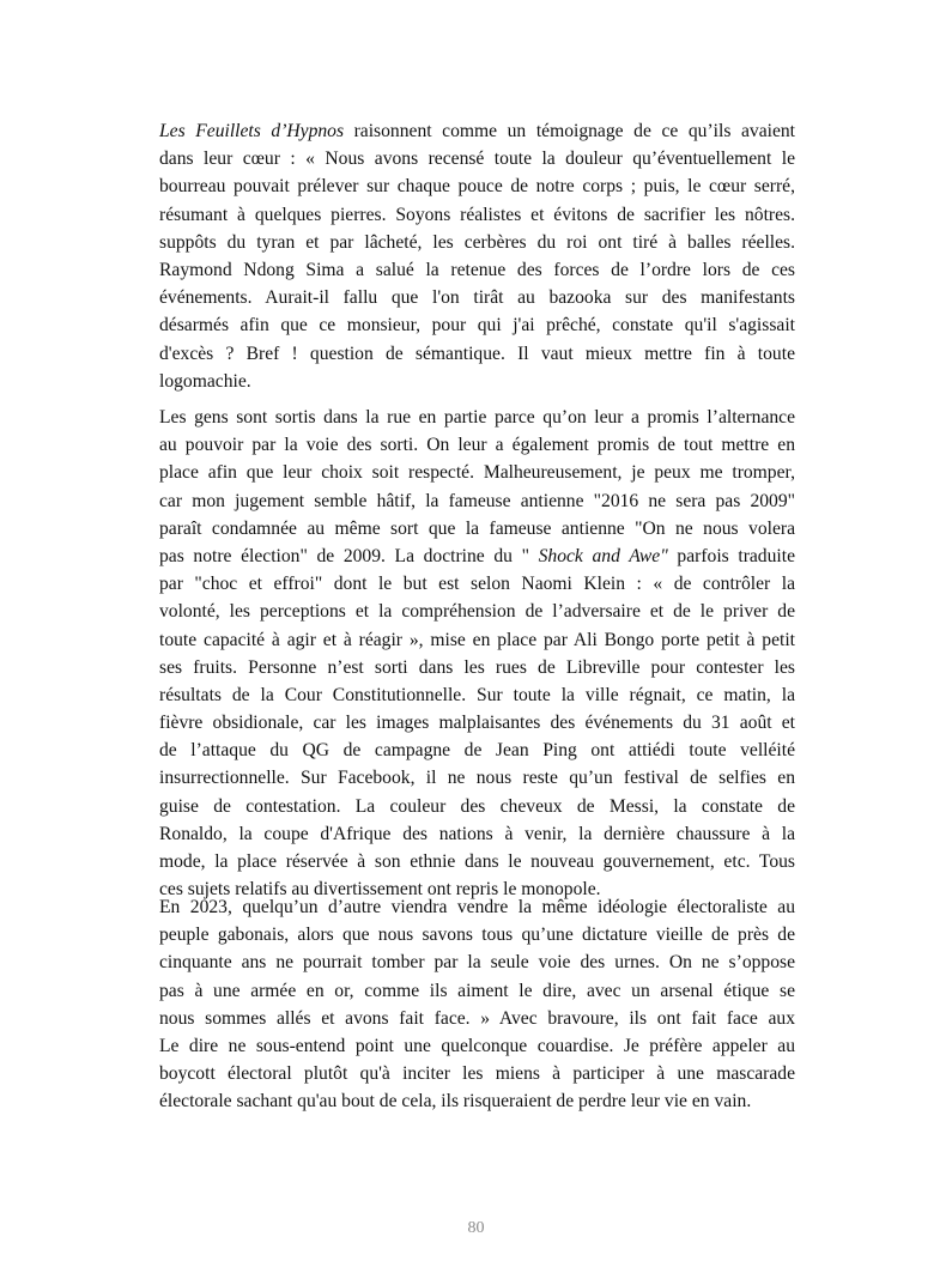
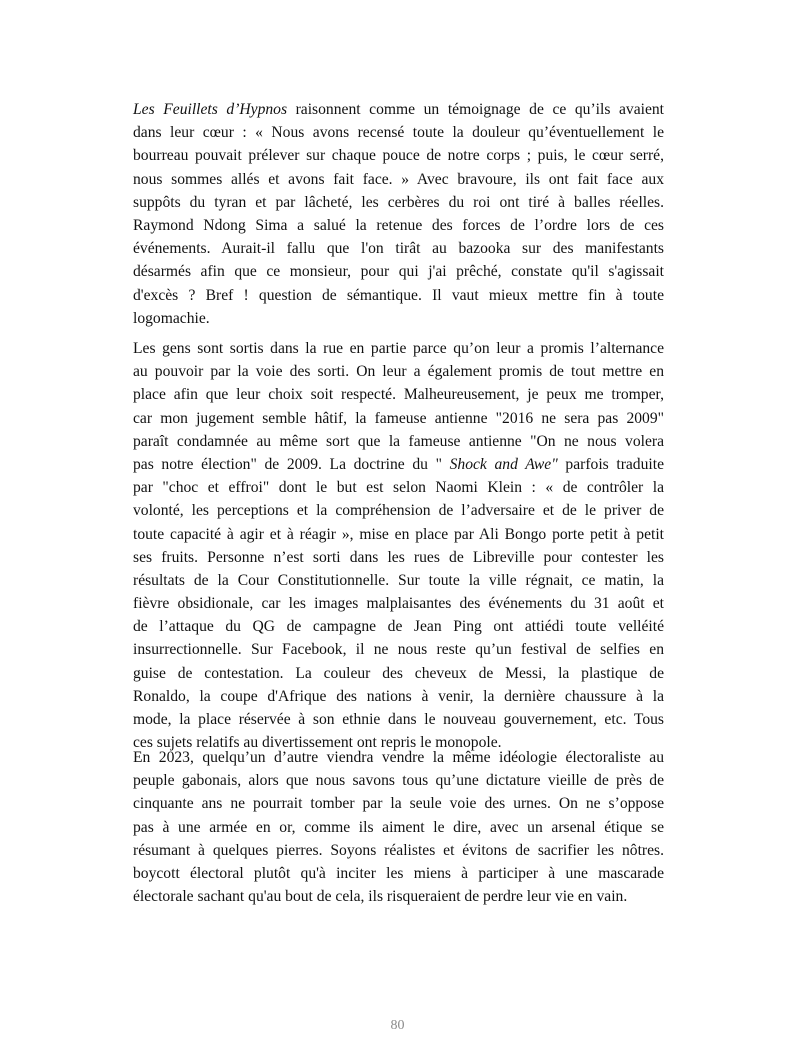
  Les Feuillets d’Hypnos raisonnent comme un témoignage de ce qu’ils avaient
  dans leur cœur : « Nous avons recensé toute la douleur qu’éventuellement le
  bourreau pouvait prélever sur chaque pouce de notre corps ; puis, le cœur serré,
- résumant à quelques pierres. Soyons réalistes et évitons de sacrifier les nôtres.
+ nous sommes allés et avons fait face. » Avec bravoure, ils ont fait face aux
  suppôts du tyran et par lâcheté, les cerbères du roi ont tiré à balles réelles.
  Raymond Ndong Sima a salué la retenue des forces de l’ordre lors de ces
  événements. Aurait-il fallu que l'on tirât au bazooka sur des manifestants
  désarmés afin que ce monsieur, pour qui j'ai prêché, constate qu'il s'agissait
  d'excès ? Bref ! question de sémantique. Il vaut mieux mettre fin à toute
  logomachie.
  Les gens sont sortis dans la rue en partie parce qu’on leur a promis l’alternance
  au pouvoir par la voie des sorti. On leur a également promis de tout mettre en
  place afin que leur choix soit respecté. Malheureusement, je peux me tromper,
  car mon jugement semble hâtif, la fameuse antienne "2016 ne sera pas 2009"
  paraît condamnée au même sort que la fameuse antienne "On ne nous volera
  pas notre élection" de 2009. La doctrine du " Shock and Awe" parfois traduite
  par "choc et effroi" dont le but est selon Naomi Klein : « de contrôler la
  volonté, les perceptions et la compréhension de l’adversaire et de le priver de
  toute capacité à agir et à réagir », mise en place par Ali Bongo porte petit à petit
  ses fruits. Personne n’est sorti dans les rues de Libreville pour contester les
  résultats de la Cour Constitutionnelle. Sur toute la ville régnait, ce matin, la
  fièvre obsidionale, car les images malplaisantes des événements du 31 août et
  de l’attaque du QG de campagne de Jean Ping ont attiédi toute velléité
  insurrectionnelle. Sur Facebook, il ne nous reste qu’un festival de selfies en
- guise de contestation. La couleur des cheveux de Messi, la constate de
+ guise de contestation. La couleur des cheveux de Messi, la plastique de
  Ronaldo, la coupe d'Afrique des nations à venir, la dernière chaussure à la
  mode, la place réservée à son ethnie dans le nouveau gouvernement, etc. Tous
  ces sujets relatifs au divertissement ont repris le monopole.
  En 2023, quelqu’un d’autre viendra vendre la même idéologie électoraliste au
  peuple gabonais, alors que nous savons tous qu’une dictature vieille de près de
  cinquante ans ne pourrait tomber par la seule voie des urnes. On ne s’oppose
  pas à une armée en or, comme ils aiment le dire, avec un arsenal étique se
- nous sommes allés et avons fait face. » Avec bravoure, ils ont fait face aux
+ résumant à quelques pierres. Soyons réalistes et évitons de sacrifier les nôtres.
- Le dire ne sous-entend point une quelconque couardise. Je préfère appeler au
  boycott électoral plutôt qu'à inciter les miens à participer à une mascarade
  électorale sachant qu'au bout de cela, ils risqueraient de perdre leur vie en vain.
  80
